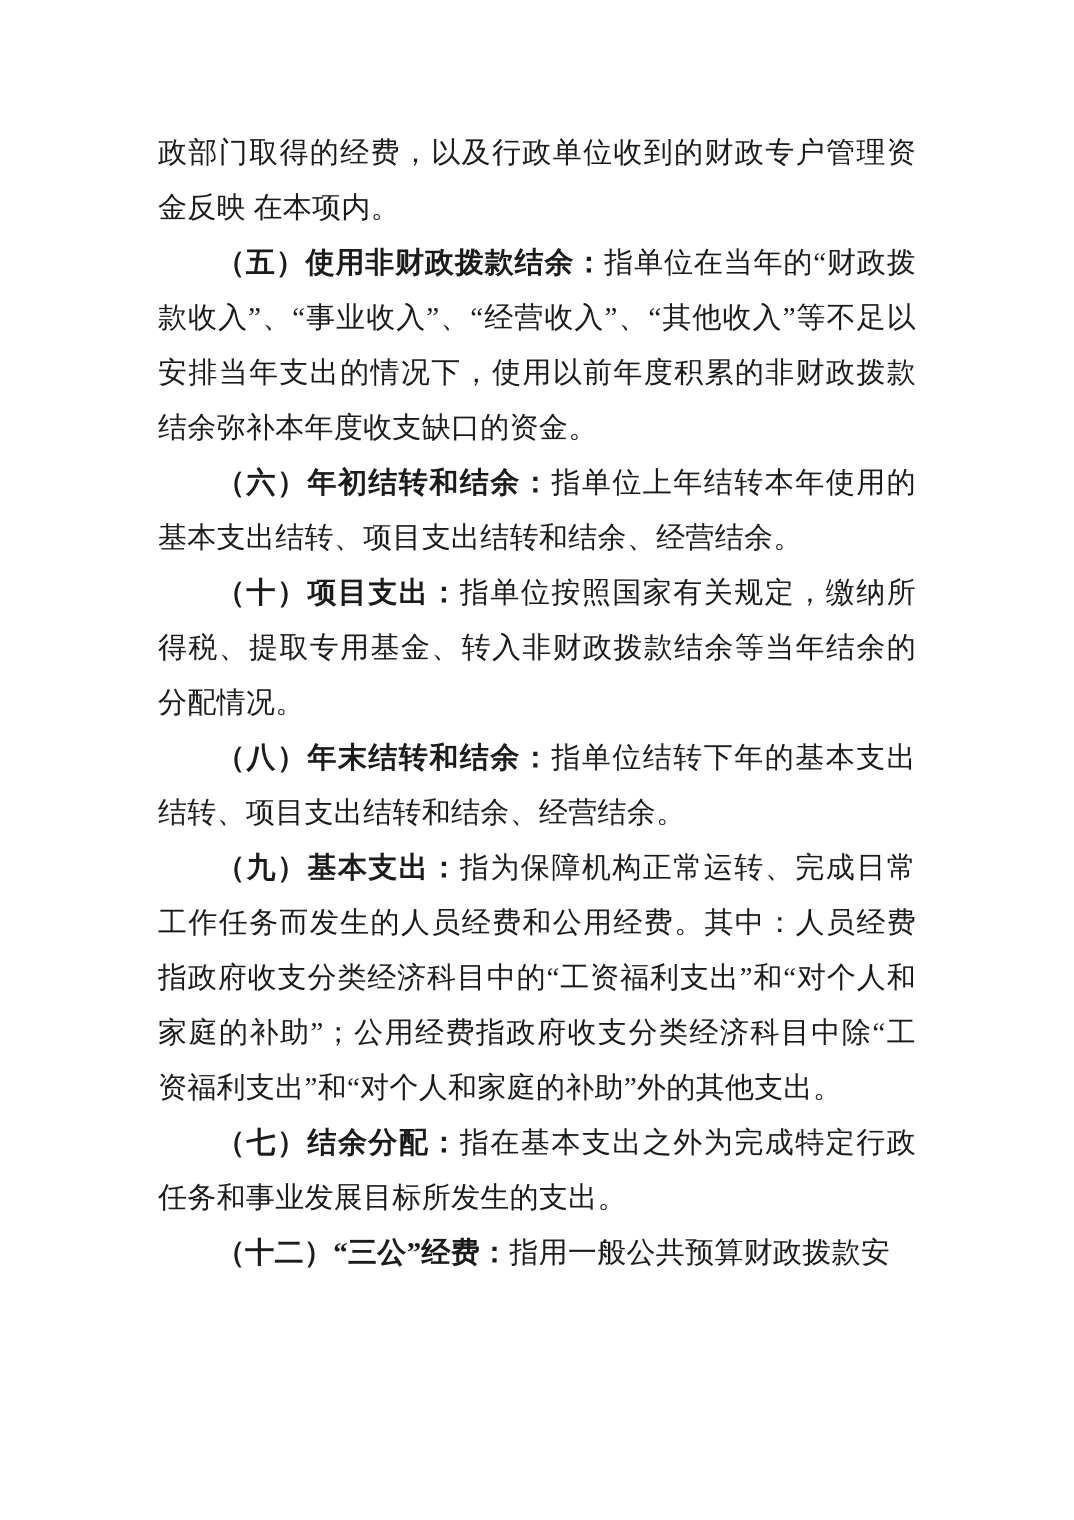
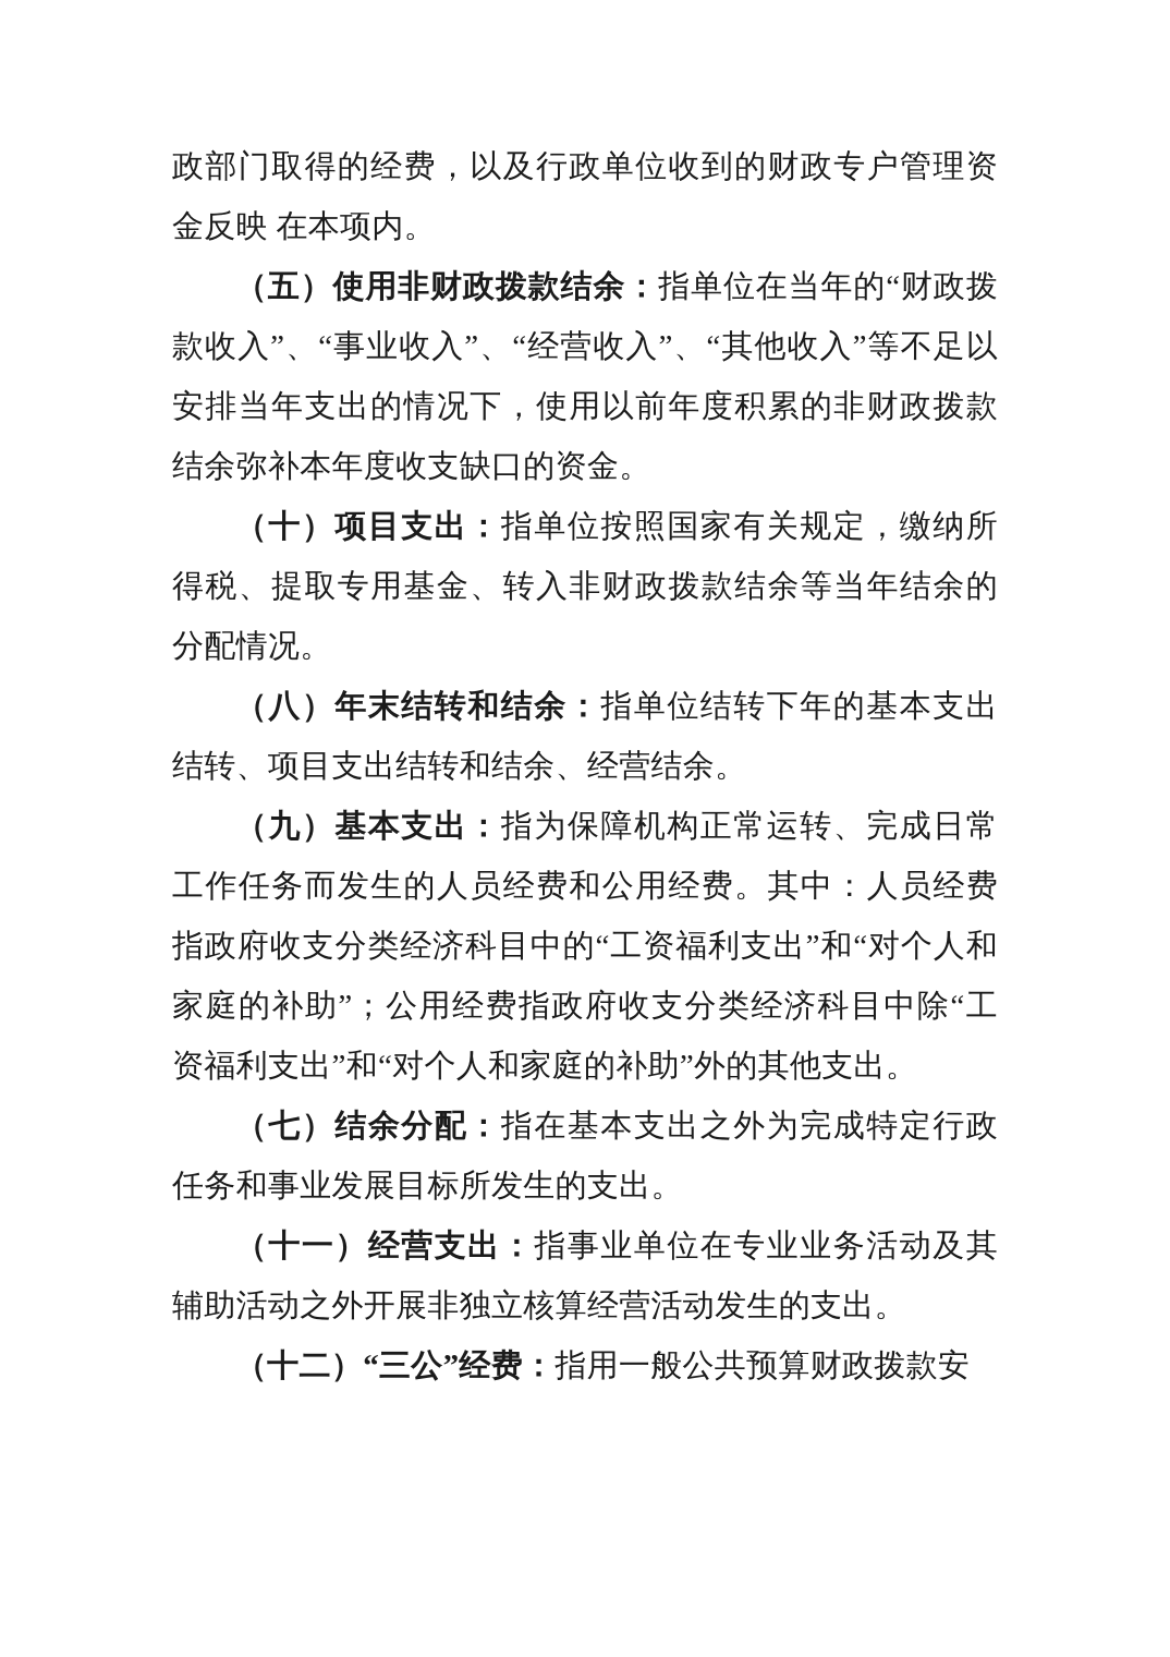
  政部门取得的经费，以及行政单位收到的财政专户管理资金反映 在本项内。
  （五）使用非财政拨款结余：指单位在当年的“财政拨款收入”、“事业收入”、“经营收入”、“其他收入”等不足以安排当年支出的情况下，使用以前年度积累的非财政拨款结余弥补本年度收支缺口的资金。
- （六）年初结转和结余：指单位上年结转本年使用的基本支出结转、项目支出结转和结余、经营结余。
  （十）项目支出：指单位按照国家有关规定，缴纳所得税、提取专用基金、转入非财政拨款结余等当年结余的分配情况。
  （八）年末结转和结余：指单位结转下年的基本支出结转、项目支出结转和结余、经营结余。
  （九）基本支出：指为保障机构正常运转、完成日常工作任务而发生的人员经费和公用经费。其中：人员经费指政府收支分类经济科目中的“工资福利支出”和“对个人和家庭的补助”；公用经费指政府收支分类经济科目中除“工资福利支出”和“对个人和家庭的补助”外的其他支出。
  （七）结余分配：指在基本支出之外为完成特定行政任务和事业发展目标所发生的支出。
+ （十一）经营支出：指事业单位在专业业务活动及其辅助活动之外开展非独立核算经营活动发生的支出。
  （十二）“三公”经费：指用一般公共预算财政拨款安
